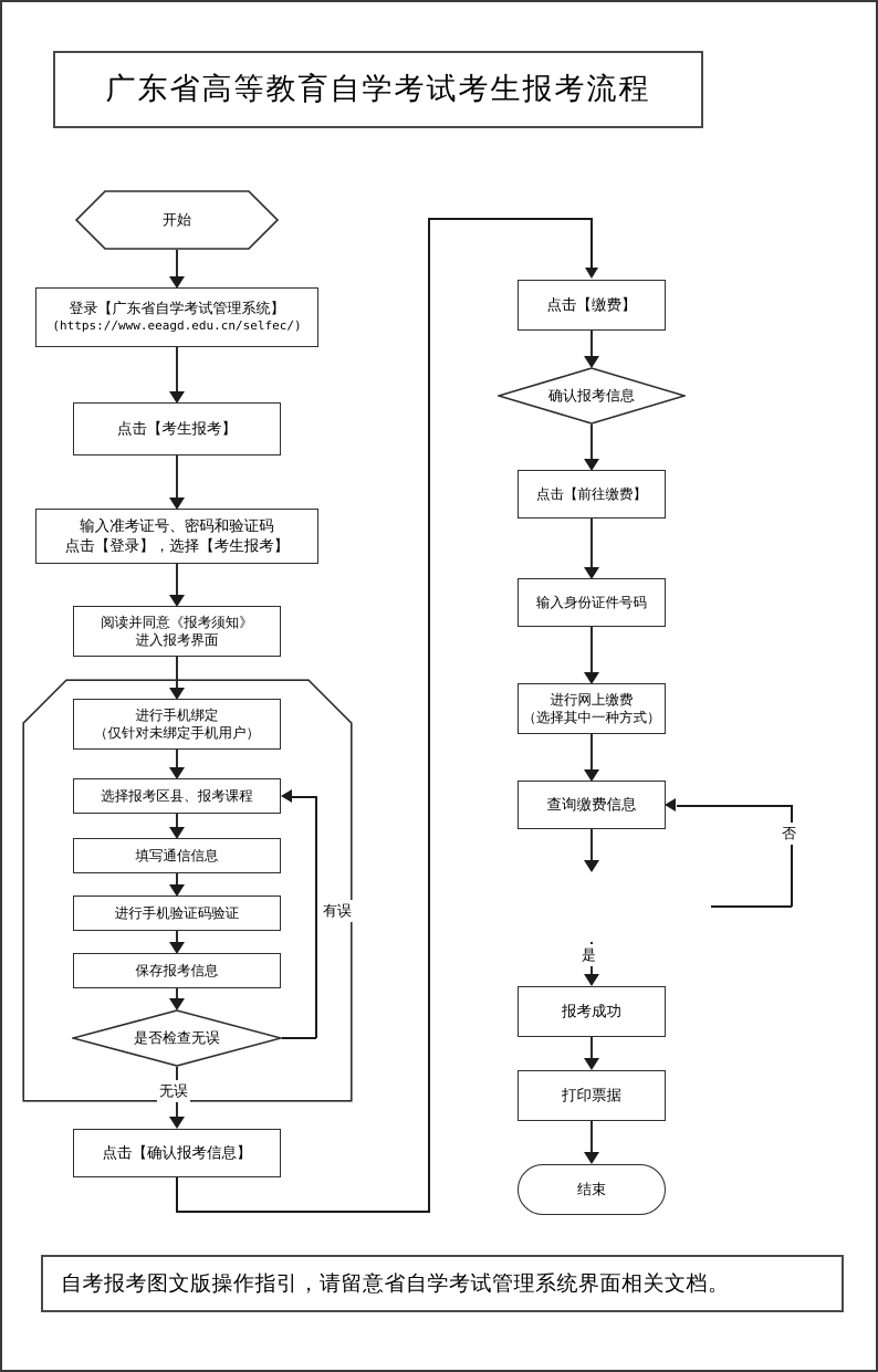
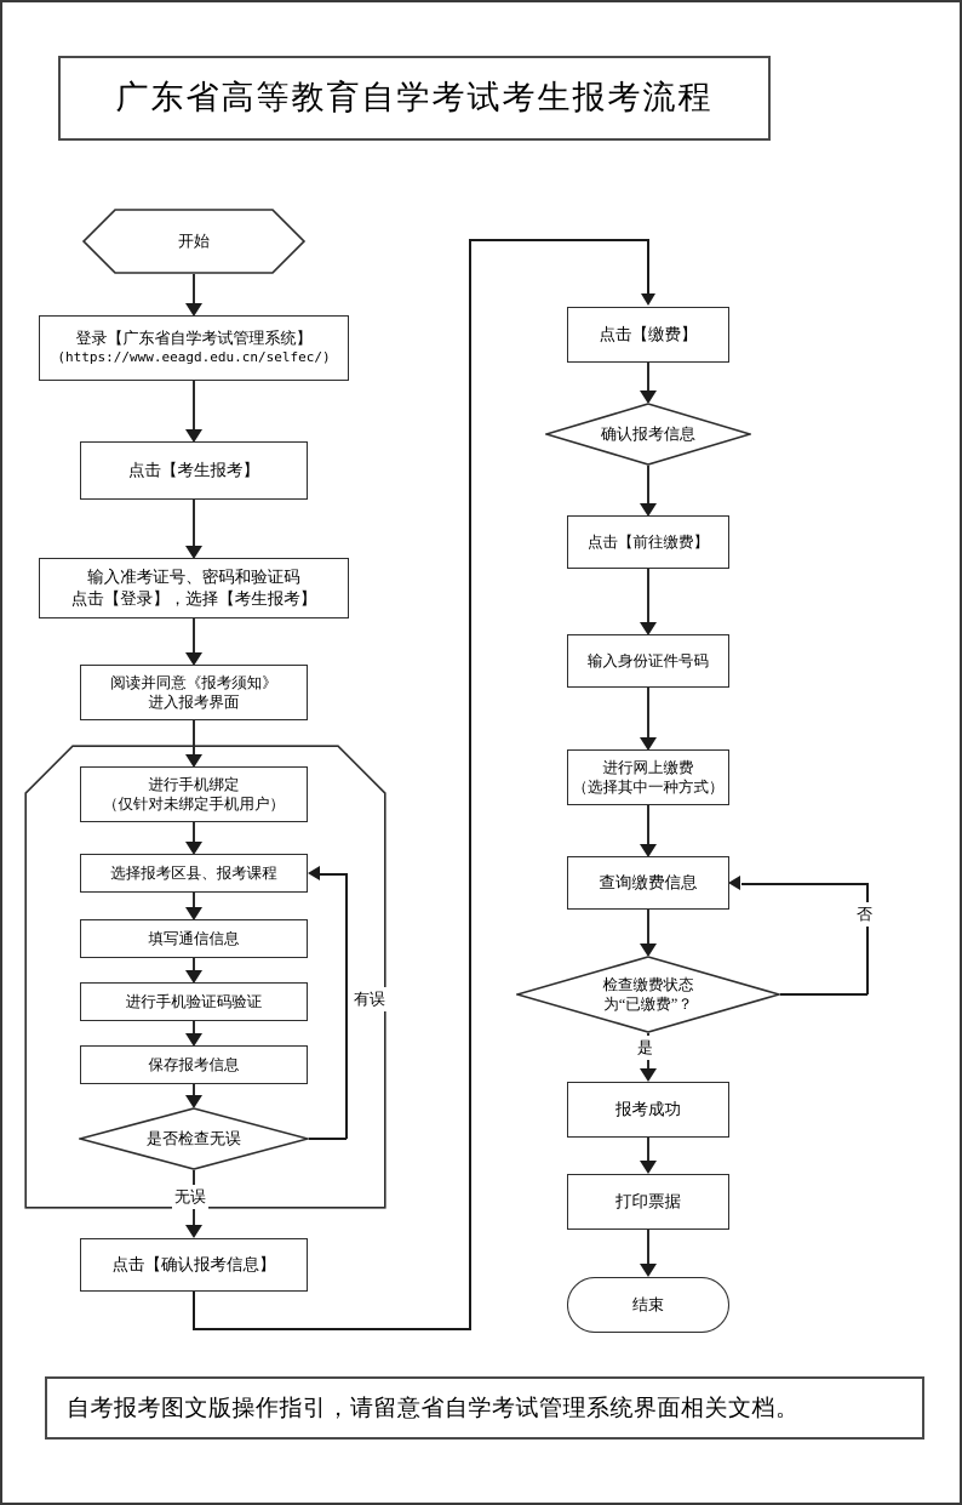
  广东省高等教育自学考试考生报考流程
  开始
  登录【广东省自学考试管理系统】
  (https://www.eeagd.edu.cn/selfec/)
  点击【考生报考】
  输入准考证号、密码和验证码
  点击【登录】，选择【考生报考】
  阅读并同意《报考须知》
  进入报考界面
  进行手机绑定
  （仅针对未绑定手机用户）
  选择报考区县、报考课程
  填写通信信息
  进行手机验证码验证
  保存报考信息
  是否检查无误
  点击【确认报考信息】
  点击【缴费】
  确认报考信息
  点击【前往缴费】
  输入身份证件号码
  进行网上缴费
  （选择其中一种方式）
  查询缴费信息
+ 检查缴费状态
+ 为“已缴费”？
  报考成功
  打印票据
  结束
  有误
  无误
  否
  是
  自考报考图文版操作指引，请留意省自学考试管理系统界面相关文档。
